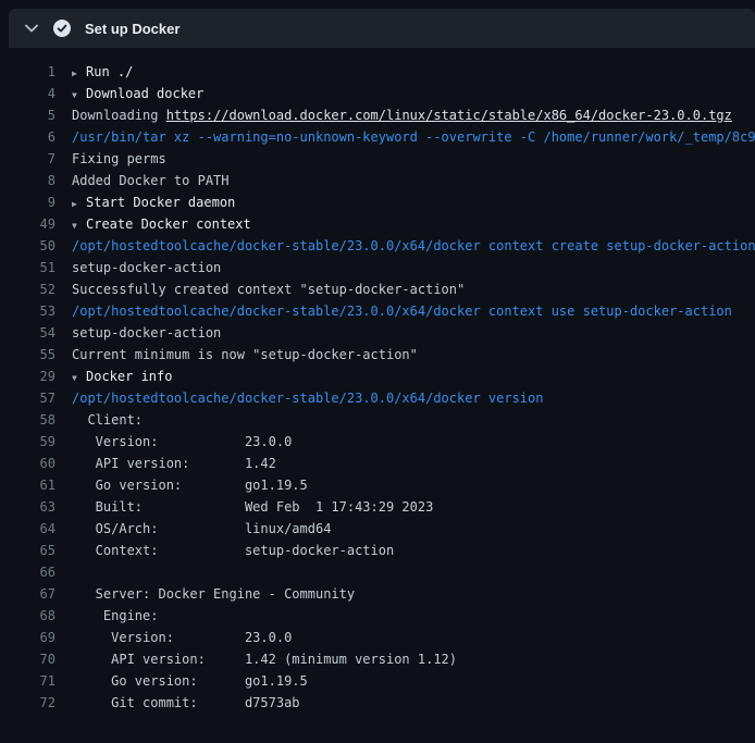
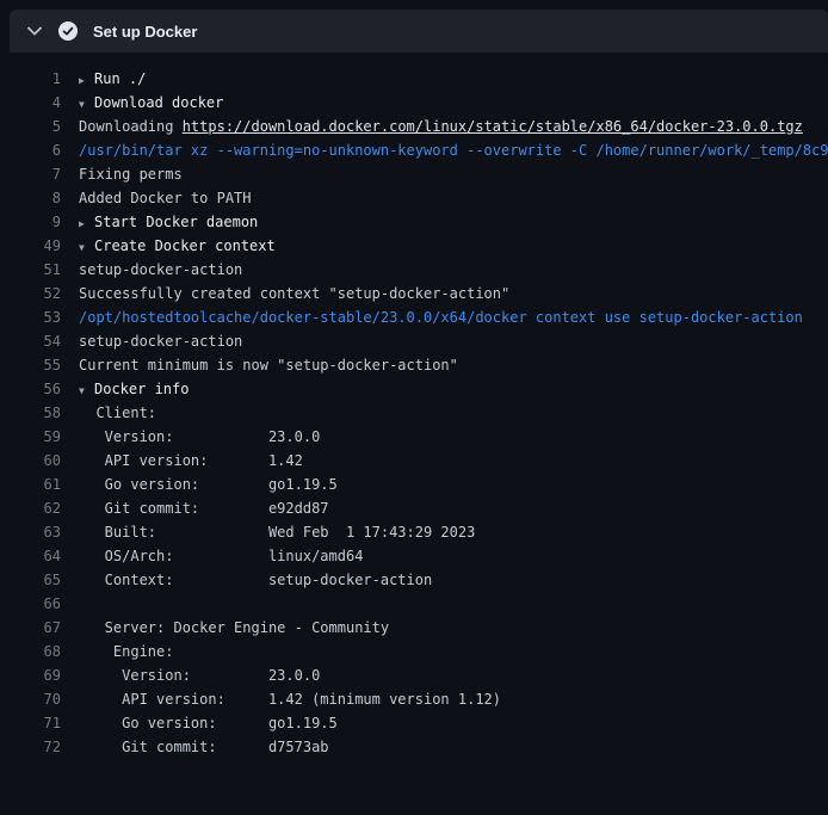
  Set up Docker
  1
  ▶ Run ./
  4
  ▼ Download docker
  5
  Downloading https://download.docker.com/linux/static/stable/x86_64/docker-23.0.0.tgz
  6
  /usr/bin/tar xz --warning=no-unknown-keyword --overwrite -C /home/runner/work/_temp/8c9
  7
  Fixing perms
  8
  Added Docker to PATH
  9
  ▶ Start Docker daemon
  49
  ▼ Create Docker context
- 50
- /opt/hostedtoolcache/docker-stable/23.0.0/x64/docker context create setup-docker-action
  51
  setup-docker-action
  52
  Successfully created context "setup-docker-action"
  53
  /opt/hostedtoolcache/docker-stable/23.0.0/x64/docker context use setup-docker-action
  54
  setup-docker-action
  55
  Current minimum is now "setup-docker-action"
- 29
+ 56
  ▼ Docker info
- 57
- /opt/hostedtoolcache/docker-stable/23.0.0/x64/docker version
  58
  Client:
  59
  Version: 23.0.0
  60
  API version: 1.42
  61
  Go version: go1.19.5
+ 62
+ Git commit: e92dd87
  63
  Built: Wed Feb 1 17:43:29 2023
  64
  OS/Arch: linux/amd64
  65
  Context: setup-docker-action
  66
  67
  Server: Docker Engine - Community
  68
  Engine:
  69
  Version: 23.0.0
  70
  API version: 1.42 (minimum version 1.12)
  71
  Go version: go1.19.5
  72
  Git commit: d7573ab
